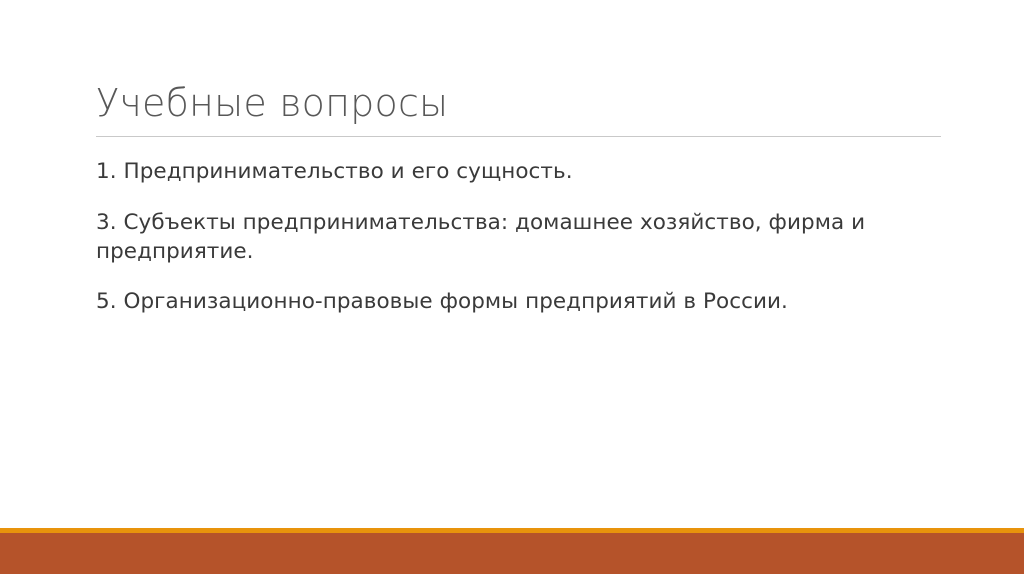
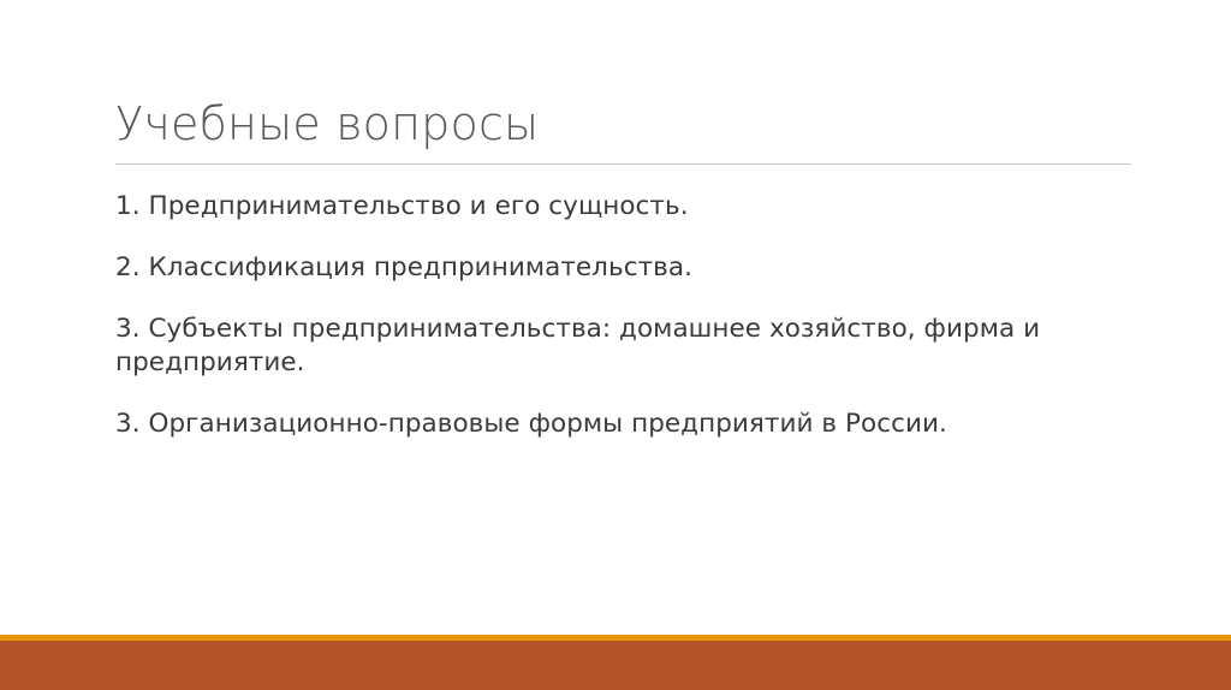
  Учебные вопросы
  1. Предпринимательство и его сущность.
+ 2. Классификация предпринимательства.
  3. Субъекты предпринимательства: домашнее хозяйство, фирма и предприятие.
- 5. Организационно-правовые формы предприятий в России.
+ 3. Организационно-правовые формы предприятий в России.
